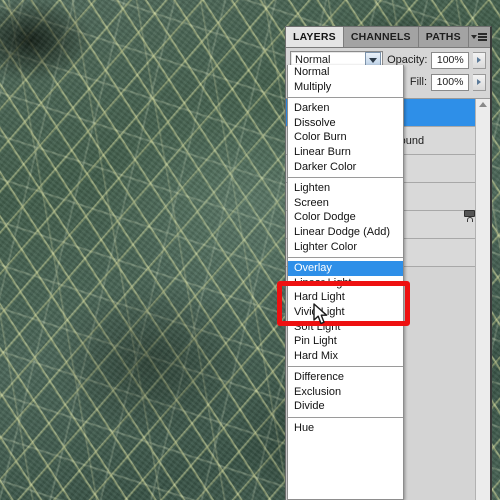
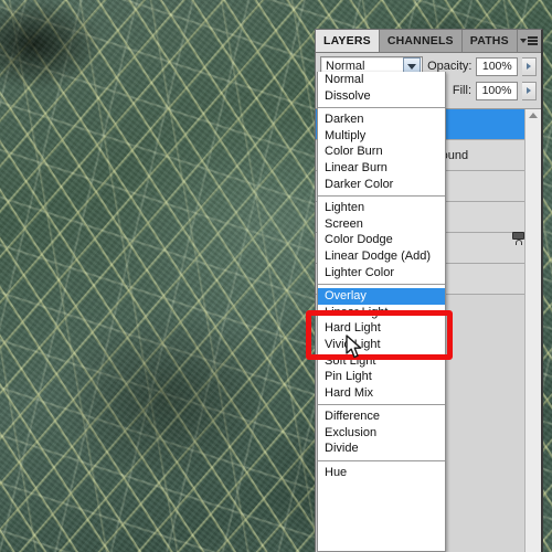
  LAYERS
  CHANNELS
  PATHS
  Normal
  Opacity:
  100%
  Fill:
  100%
  Normal
- Multiply
+ Dissolve
  Darken
- Dissolve
+ Multiply
  Color Burn
  Linear Burn
  Darker Color
  Lighten
  Screen
  Color Dodge
  Linear Dodge (Add)
  Lighter Color
  Overlay
  Linear Light
  Hard Light
  Viviight
  Soft Light
  Pin Light
  Hard Mix
  Difference
  Exclusion
  Divide
  Hue
